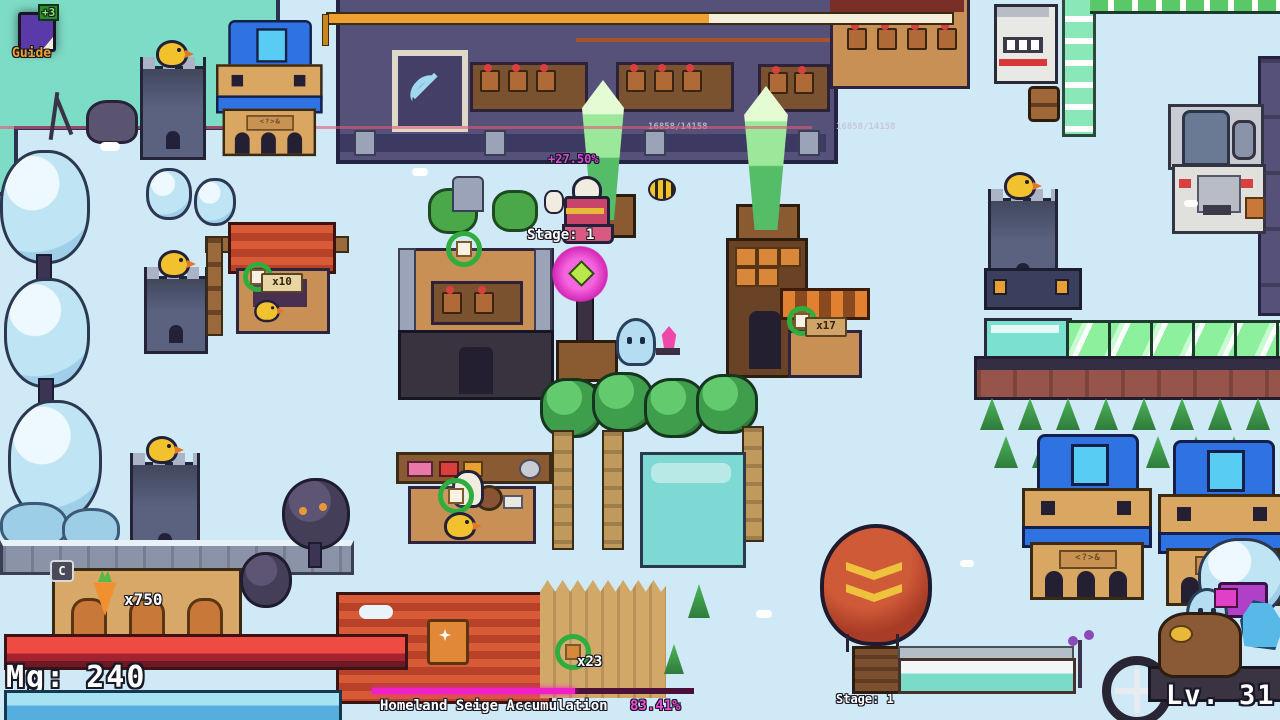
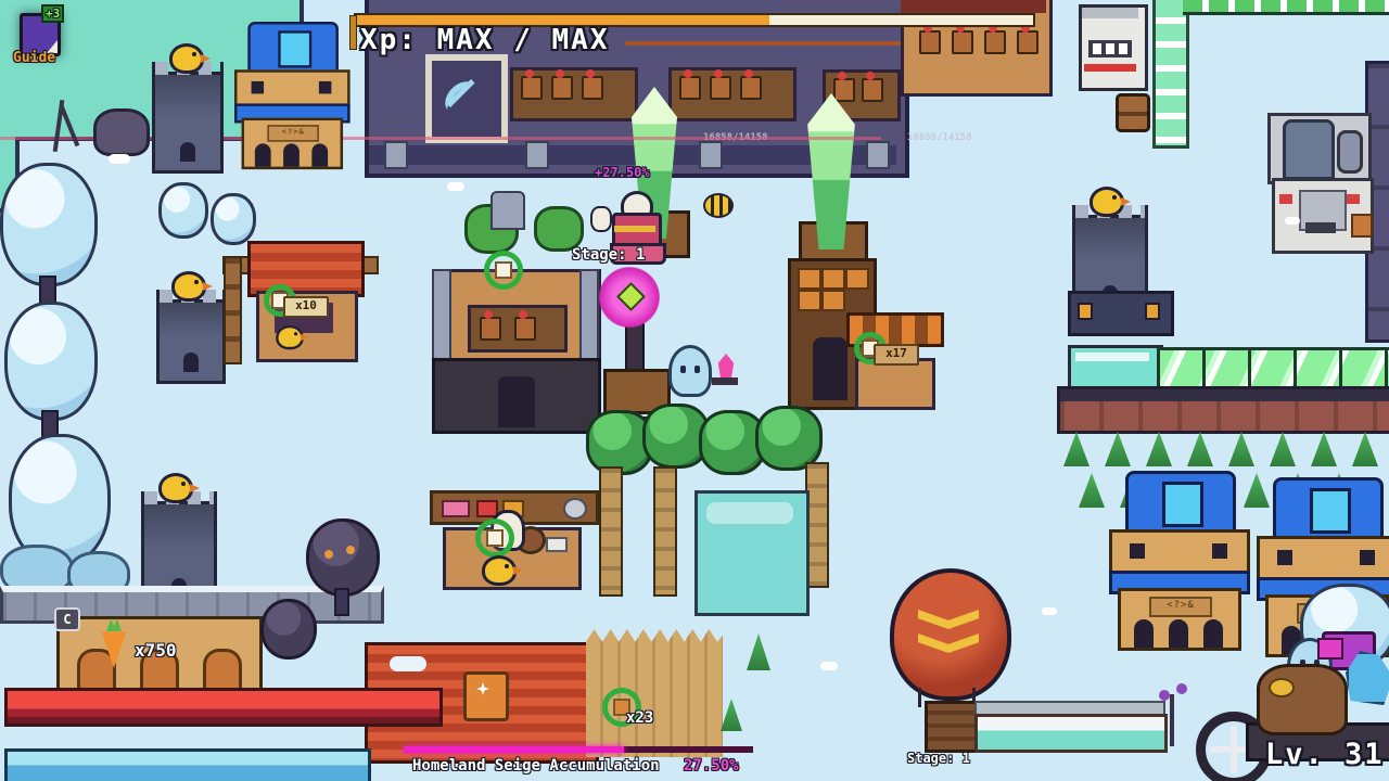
  16858/14158
  16858/14158
  <?>&
  x10
  +27.50%
  Stage: 1
  x17
  x23
  Stage: 1
  <?>&
  +3
  Guide
+ Xp: MAX / MAX
  C
  x750
- Mg: 240
  Homeland Seige Accumulation
- 83.41%
+ 27.50%
  Lv. 31
